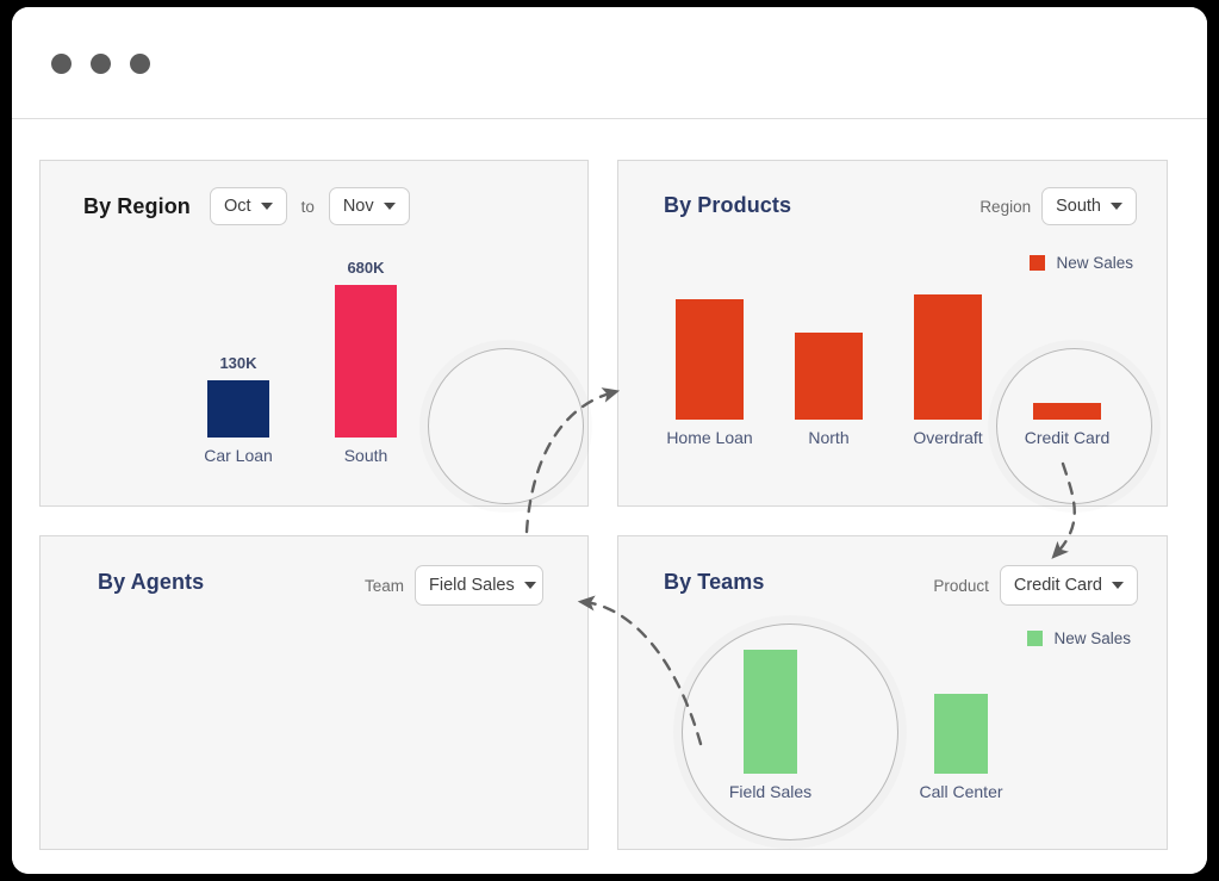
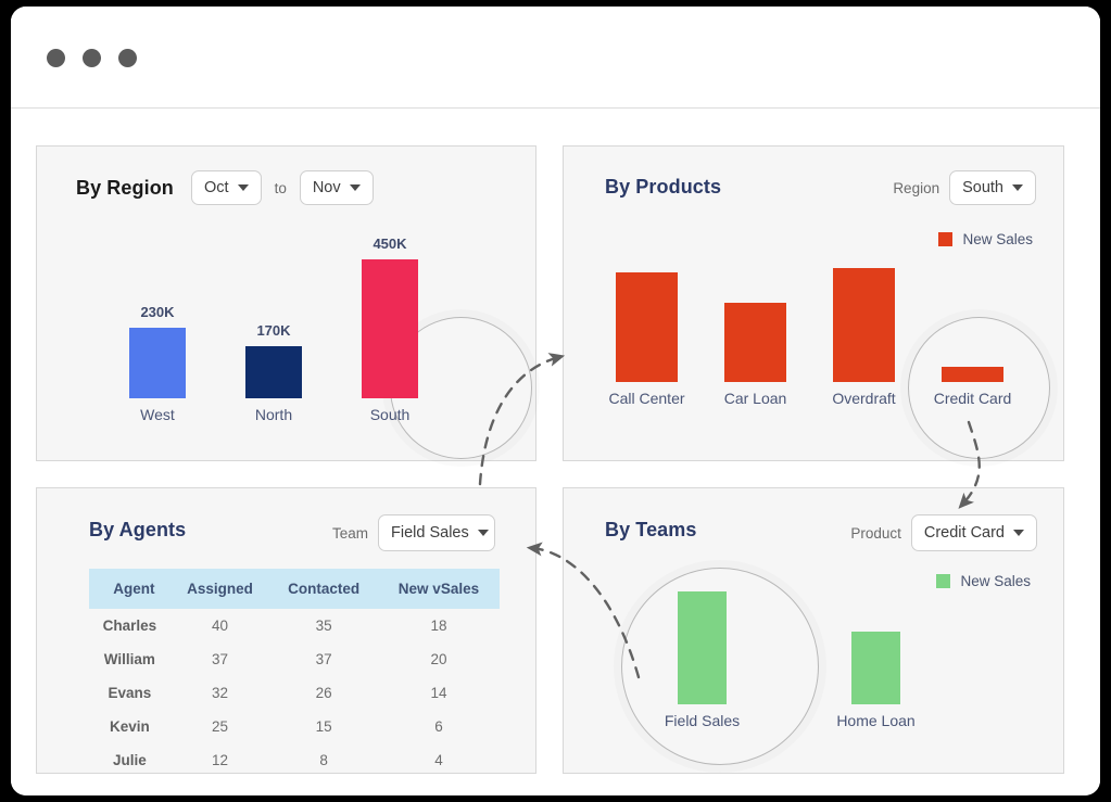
  By Region
  Oct
  to
  Nov
+ 230K
+ West
- 130K
+ 170K
- Car Loan
+ North
- 680K
+ 450K
  South
  By Products
  Region
  South
  New Sales
- Home Loan
+ Call Center
- North
+ Car Loan
  Overdraft
  Credit Card
  By Agents
  Team
  Field Sales
+ Agent	Assigned	Contacted	New vSales
+ Charles	40	35	18
+ William	37	37	20
+ Evans	32	26	14
+ Kevin	25	15	6
+ Julie	12	8	4
  By Teams
  Product
  Credit Card
  New Sales
  Field Sales
- Call Center
+ Home Loan
